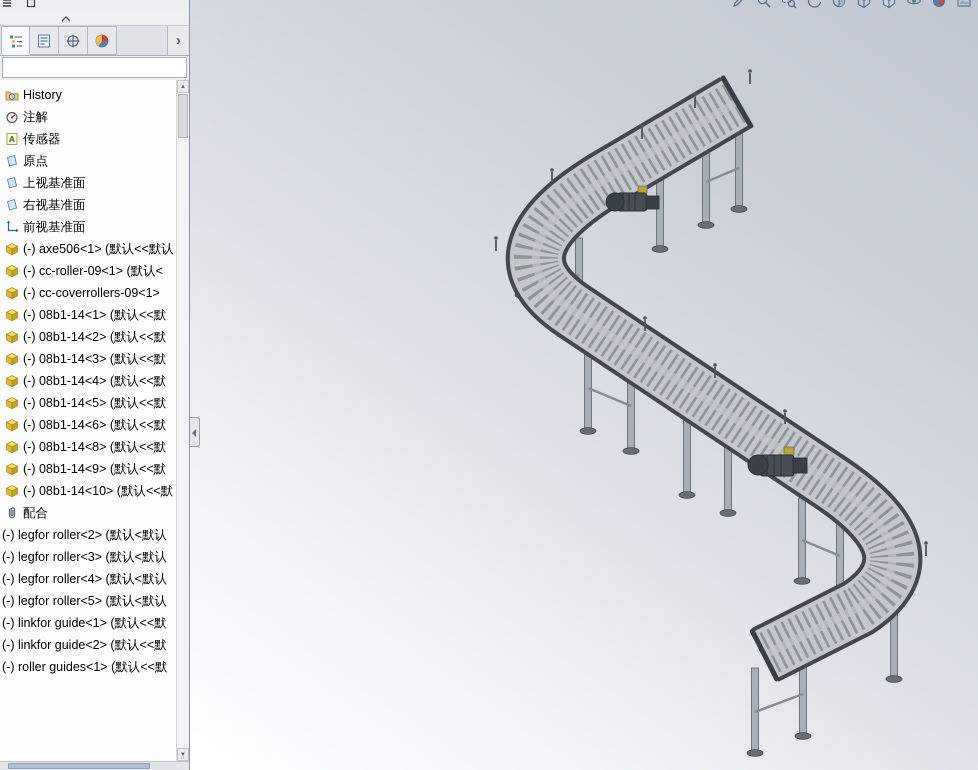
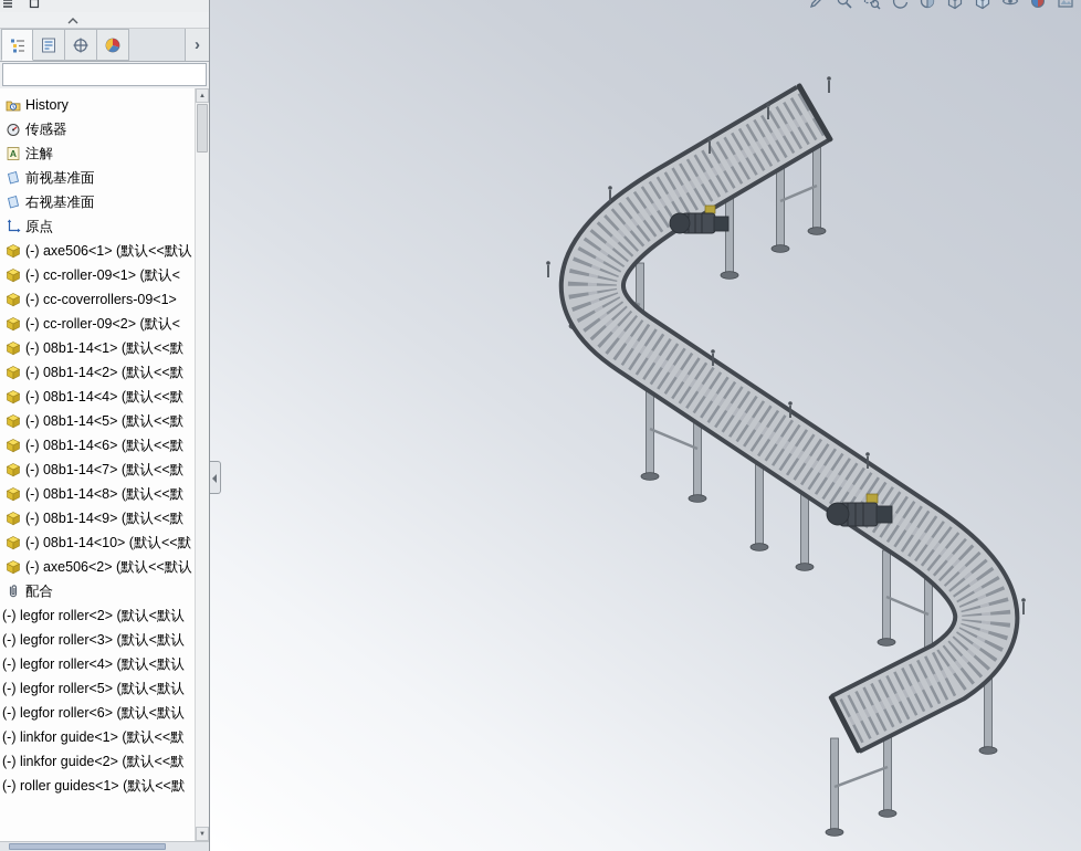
  ›
  History
- 注解
+ 传感器
  A
- 传感器
+ 注解
- 原点
+ 前视基准面
- 上视基准面
  右视基准面
- 前视基准面
+ 原点
  (-) axe506<1> (默认<<默认
  (-) cc-roller-09<1> (默认<
  (-) cc-coverrollers-09<1>
+ (-) cc-roller-09<2> (默认<
  (-) 08b1-14<1> (默认<<默
  (-) 08b1-14<2> (默认<<默
- (-) 08b1-14<3> (默认<<默
  (-) 08b1-14<4> (默认<<默
  (-) 08b1-14<5> (默认<<默
  (-) 08b1-14<6> (默认<<默
+ (-) 08b1-14<7> (默认<<默
  (-) 08b1-14<8> (默认<<默
  (-) 08b1-14<9> (默认<<默
  (-) 08b1-14<10> (默认<<默
+ (-) axe506<2> (默认<<默认
  配合
  (-) legfor roller<2> (默认<默认
  (-) legfor roller<3> (默认<默认
  (-) legfor roller<4> (默认<默认
  (-) legfor roller<5> (默认<默认
+ (-) legfor roller<6> (默认<默认
  (-) linkfor guide<1> (默认<<默
  (-) linkfor guide<2> (默认<<默
  (-) roller guides<1> (默认<<默
